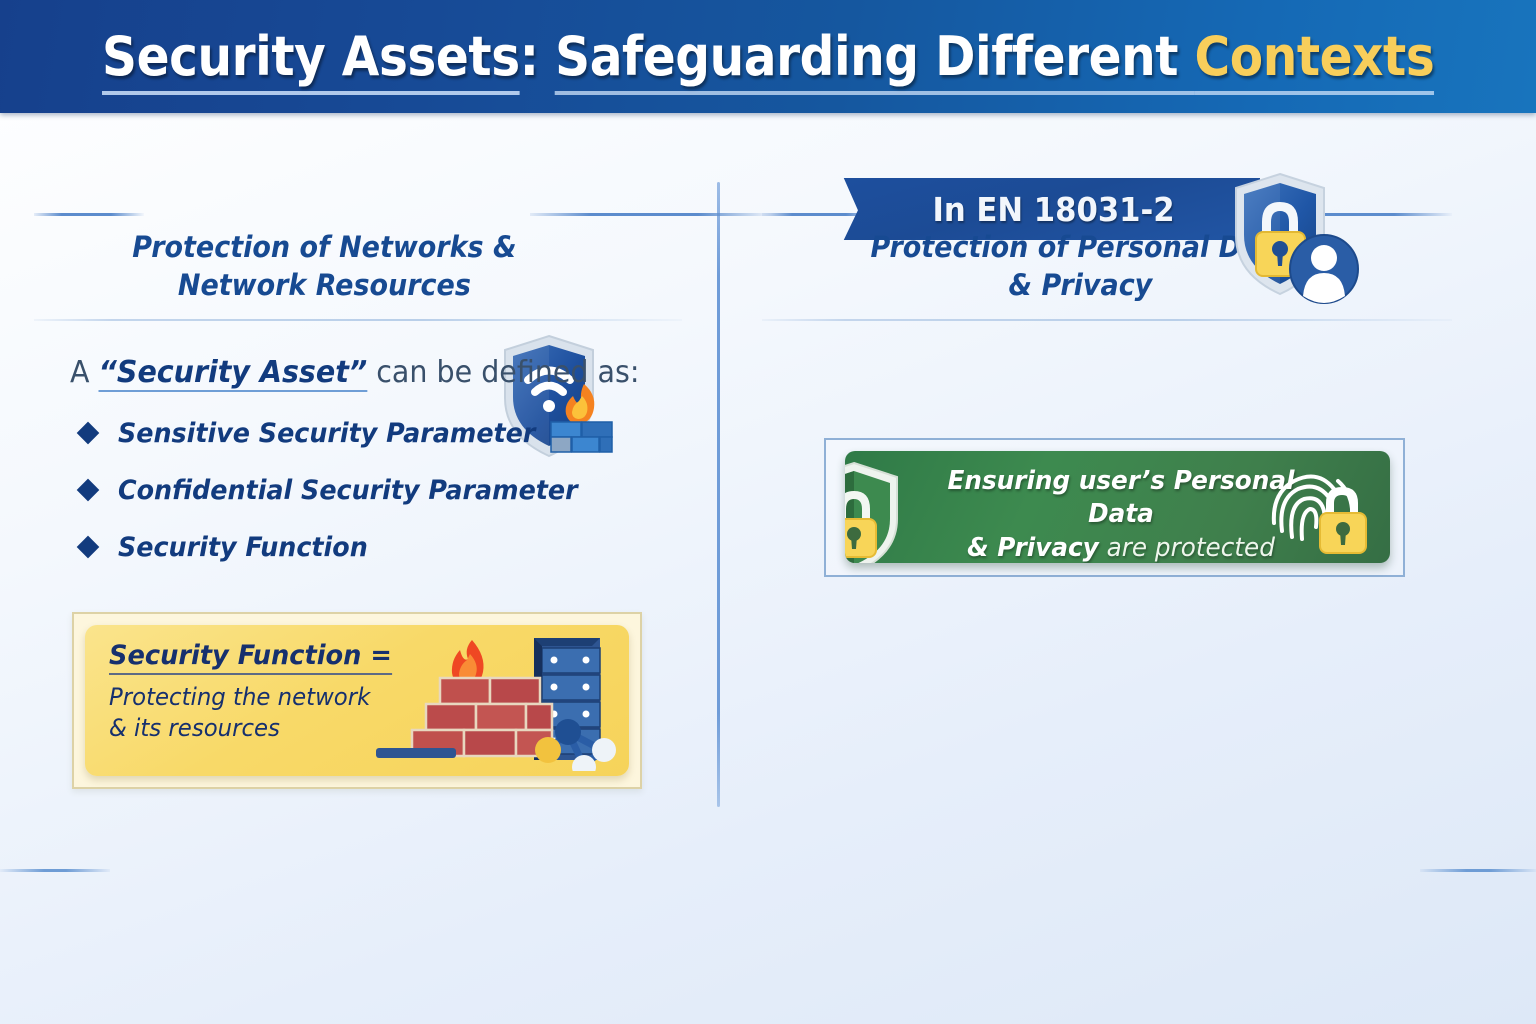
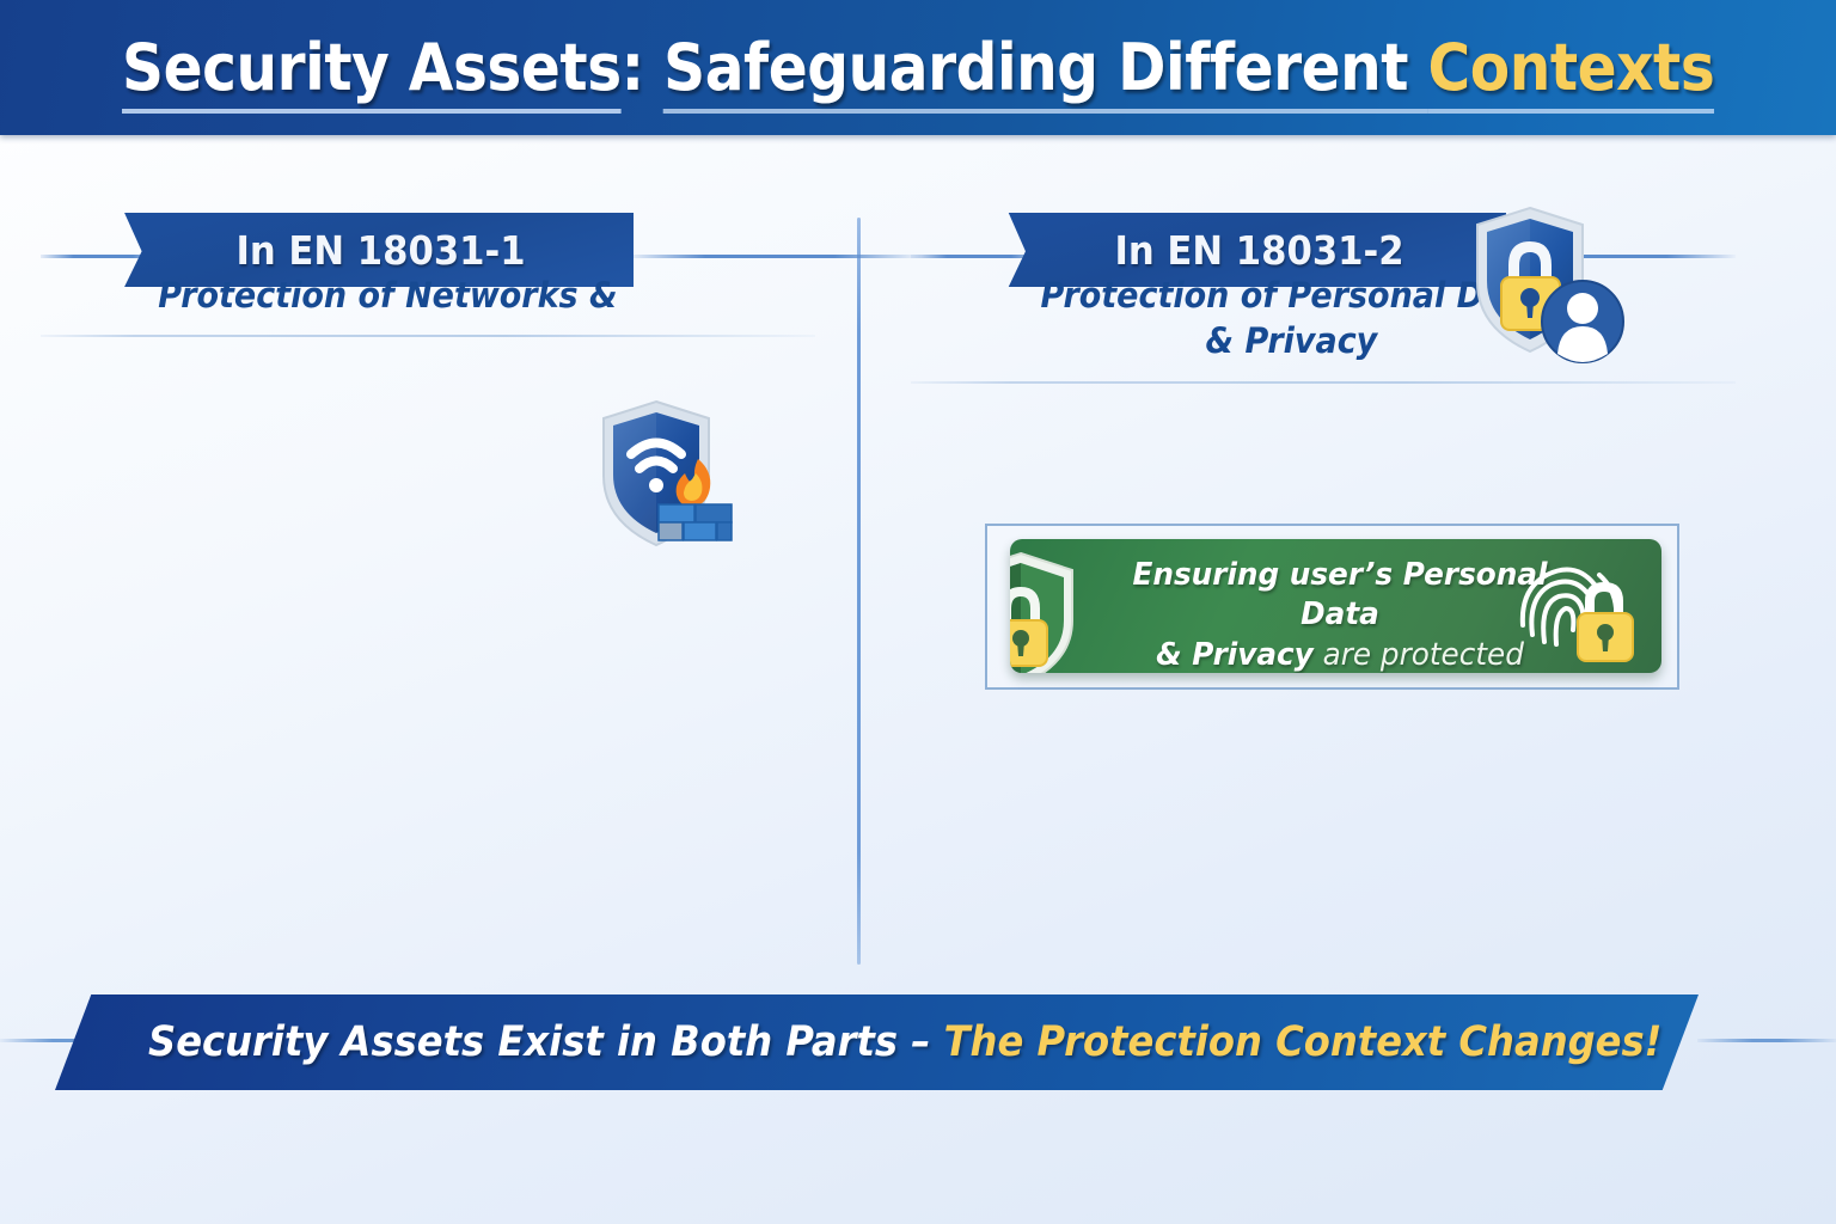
  Security Assets: Safeguarding Different Contexts
+ In EN 18031-1
  Protection of Networks &
- Network Resources
- A “Security Asset” can be defined as:
- Sensitive Security Parameter
- Confidential Security Parameter
- Security Function
- Security Function =
- Protecting the network
- & its resources
  In EN 18031-2
  Protection of Personal D
  & Privacy
  Ensuring user’s Persona Data
  & Privacy are protected
+ Security Assets Exist in Both Parts – The Protection Context Changes!
